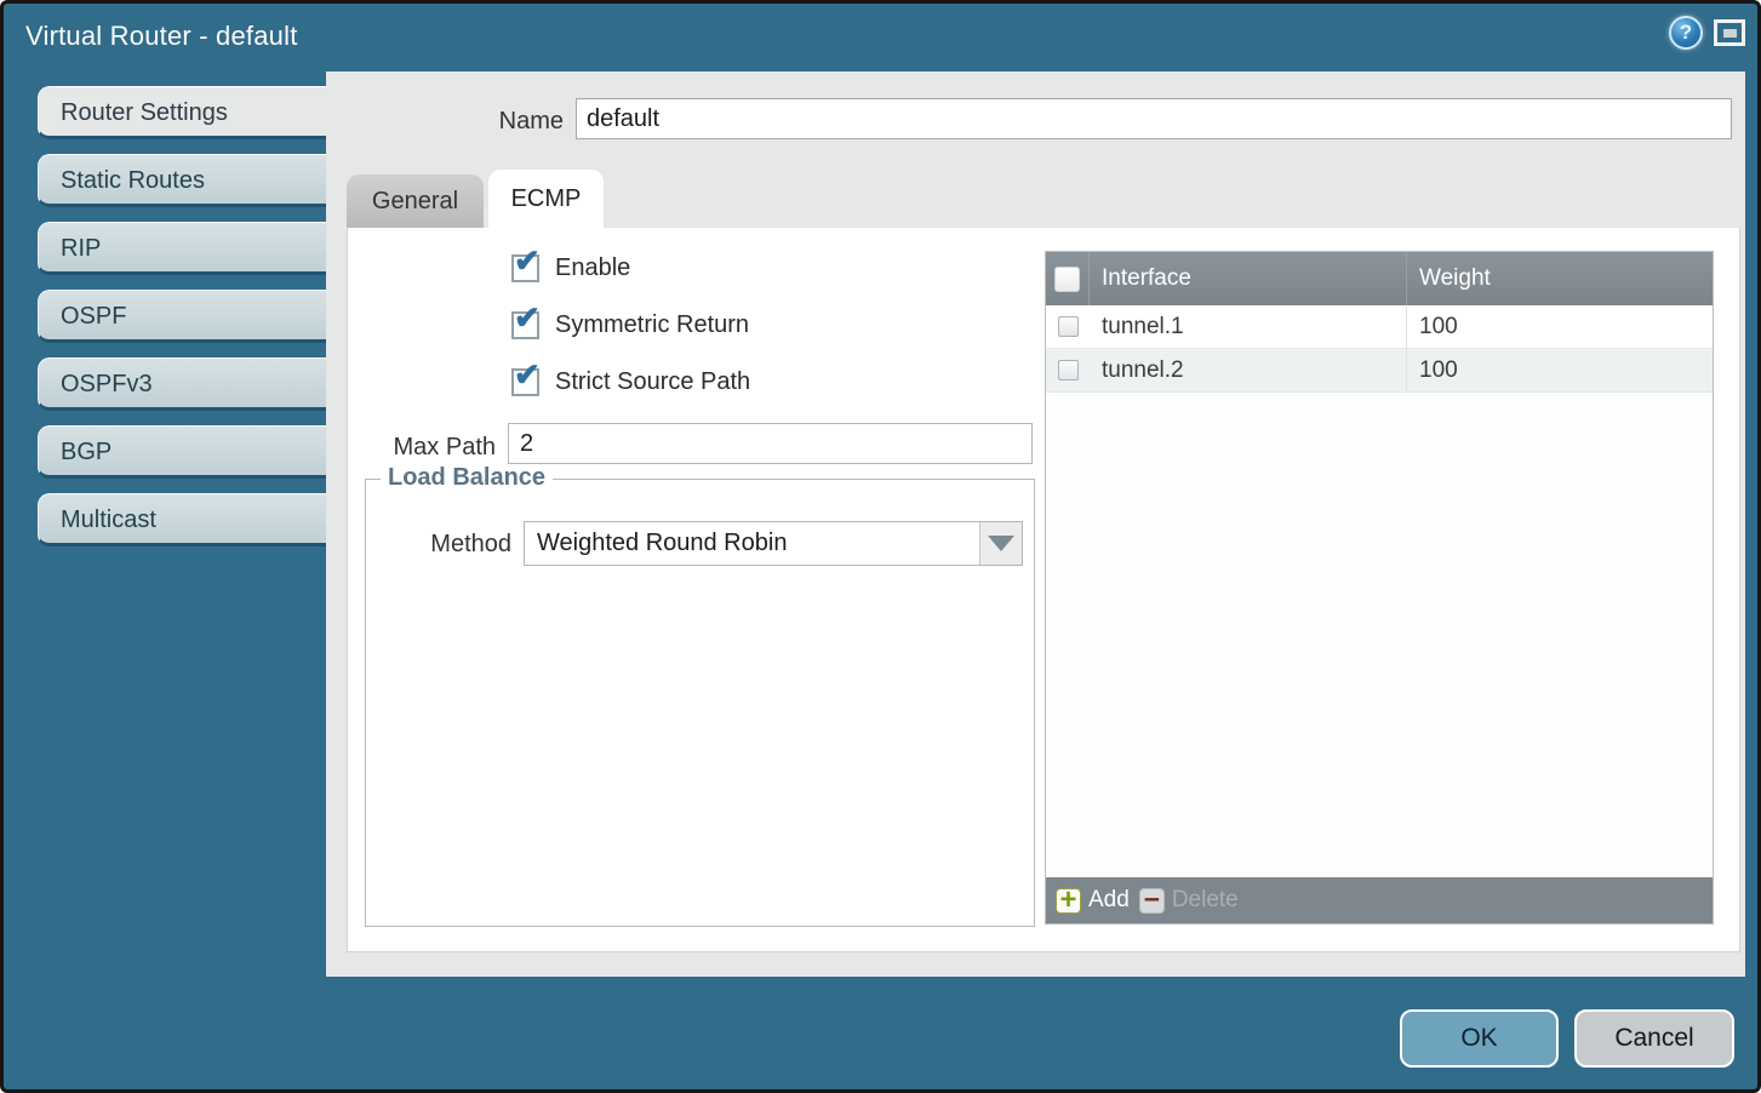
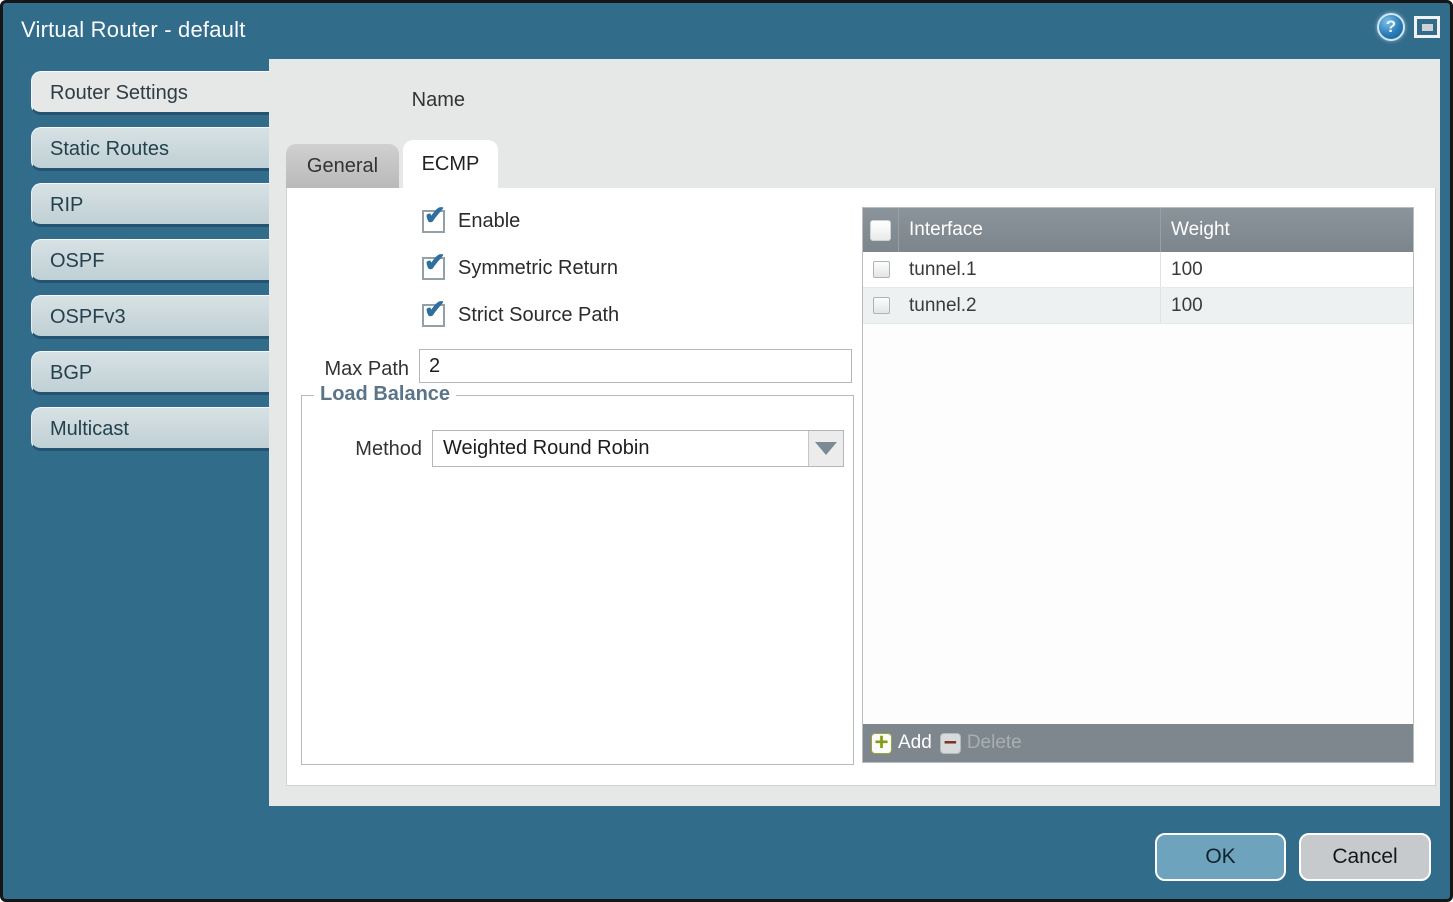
  Virtual Router - default
  ?
  Router Settings
  Static Routes
  RIP
  OSPF
  OSPFv3
  BGP
  Multicast
  Name
- default
  General
  ECMP
  ✔
  Enable
  ✔
  Symmetric Return
  ✔
  Strict Source Path
  Max Path
  2
  Load Balance
  Method
  Weighted Round Robin
  Interface
  Weight
  tunnel.1
  100
  tunnel.2
  100
  +
  Add
  −
  Delete
  OK
  Cancel
